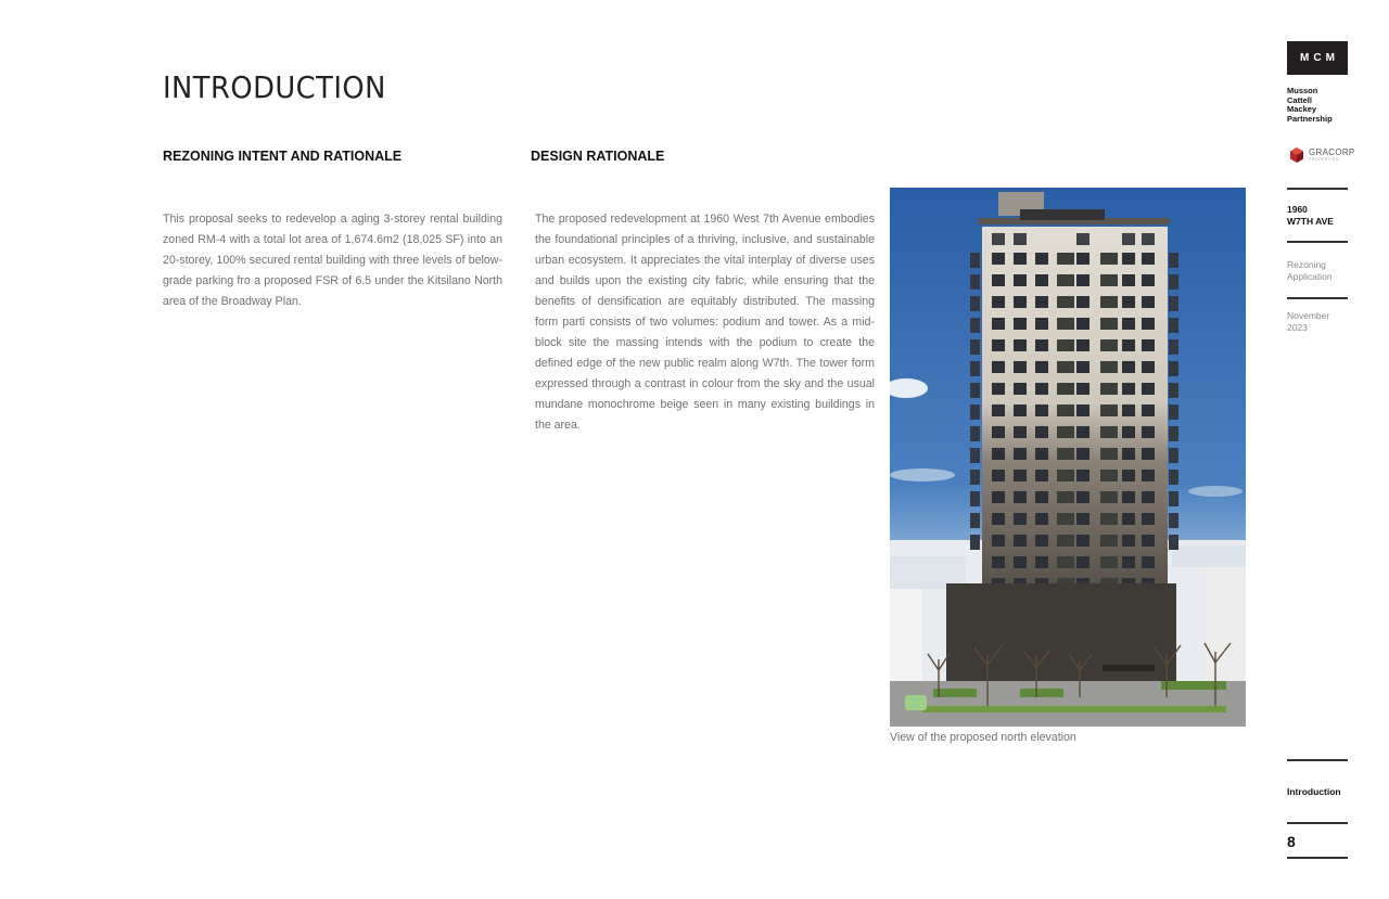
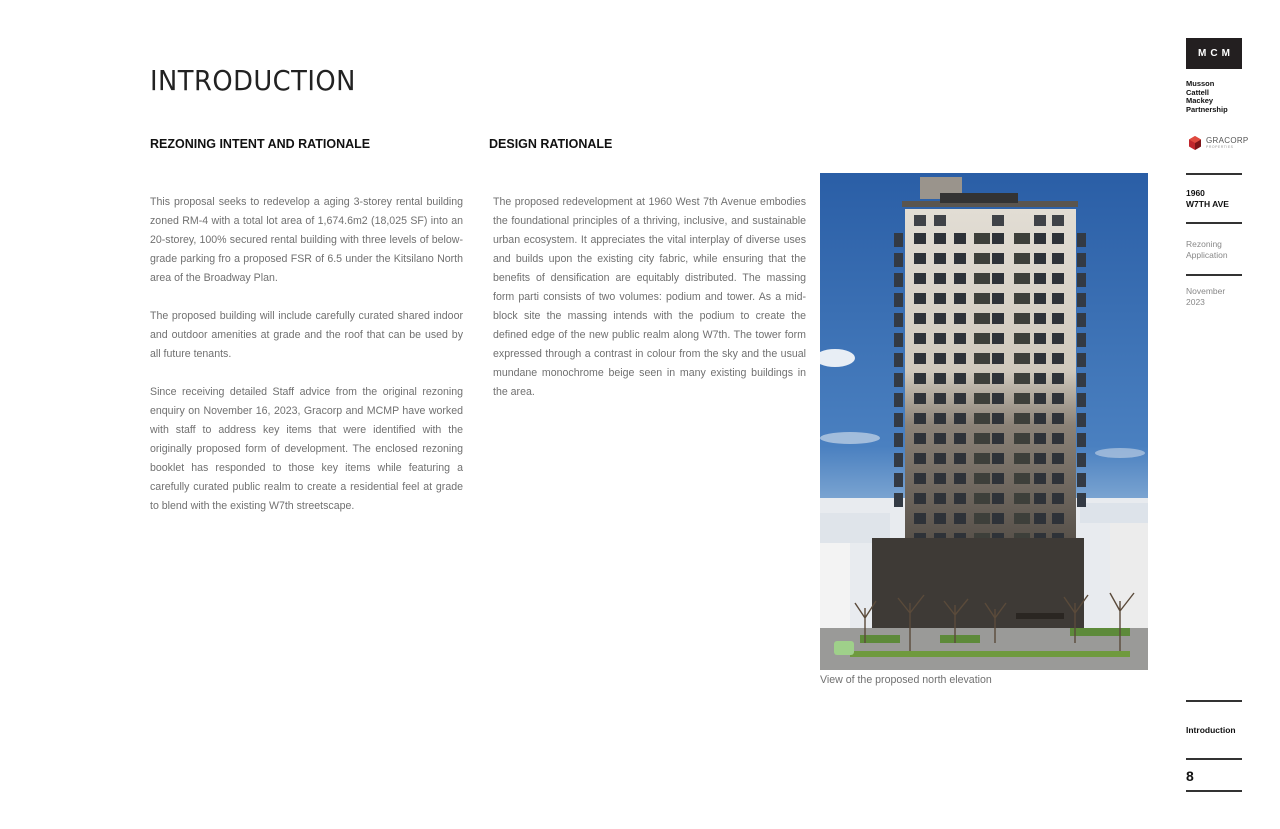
  INTRODUCTION
  REZONING INTENT AND RATIONALE
  DESIGN RATIONALE
  This proposal seeks to redevelop a aging 3-storey rental building zoned RM-4 with a total lot area of 1,674.6m2 (18,025 SF) into an 20-storey, 100% secured rental building with three levels of below-grade parking fro a proposed FSR of 6.5 under the Kitsilano North area of the Broadway Plan.
+ The proposed building will include carefully curated shared indoor and outdoor amenities at grade and the roof that can be used by all future tenants.
+ Since receiving detailed Staff advice from the original rezoning enquiry on November 16, 2023, Gracorp and MCMP have worked with staff to address key items that were identified with the originally proposed form of development. The enclosed rezoning booklet has responded to those key items while featuring a carefully curated public realm to create a residential feel at grade to blend with the existing W7th streetscape.
  The proposed redevelopment at 1960 West 7th Avenue embodies the foundational principles of a thriving, inclusive, and sustainable urban ecosystem. It appreciates the vital interplay of diverse uses and builds upon the existing city fabric, while ensuring that the benefits of densification are equitably distributed. The massing form parti consists of two volumes: podium and tower. As a mid-block site the massing intends with the podium to create the defined edge of the new public realm along W7th. The tower form expressed through a contrast in colour from the sky and the usual mundane monochrome beige seen in many existing buildings in the area.
  View of the proposed north elevation
  MCM
  Musson
  Cattell
  Mackey
  Partnership
  GRACORP
  1960
  W7TH AVE
  Rezoning
  Application
  November
  2023
  Introduction
  8
